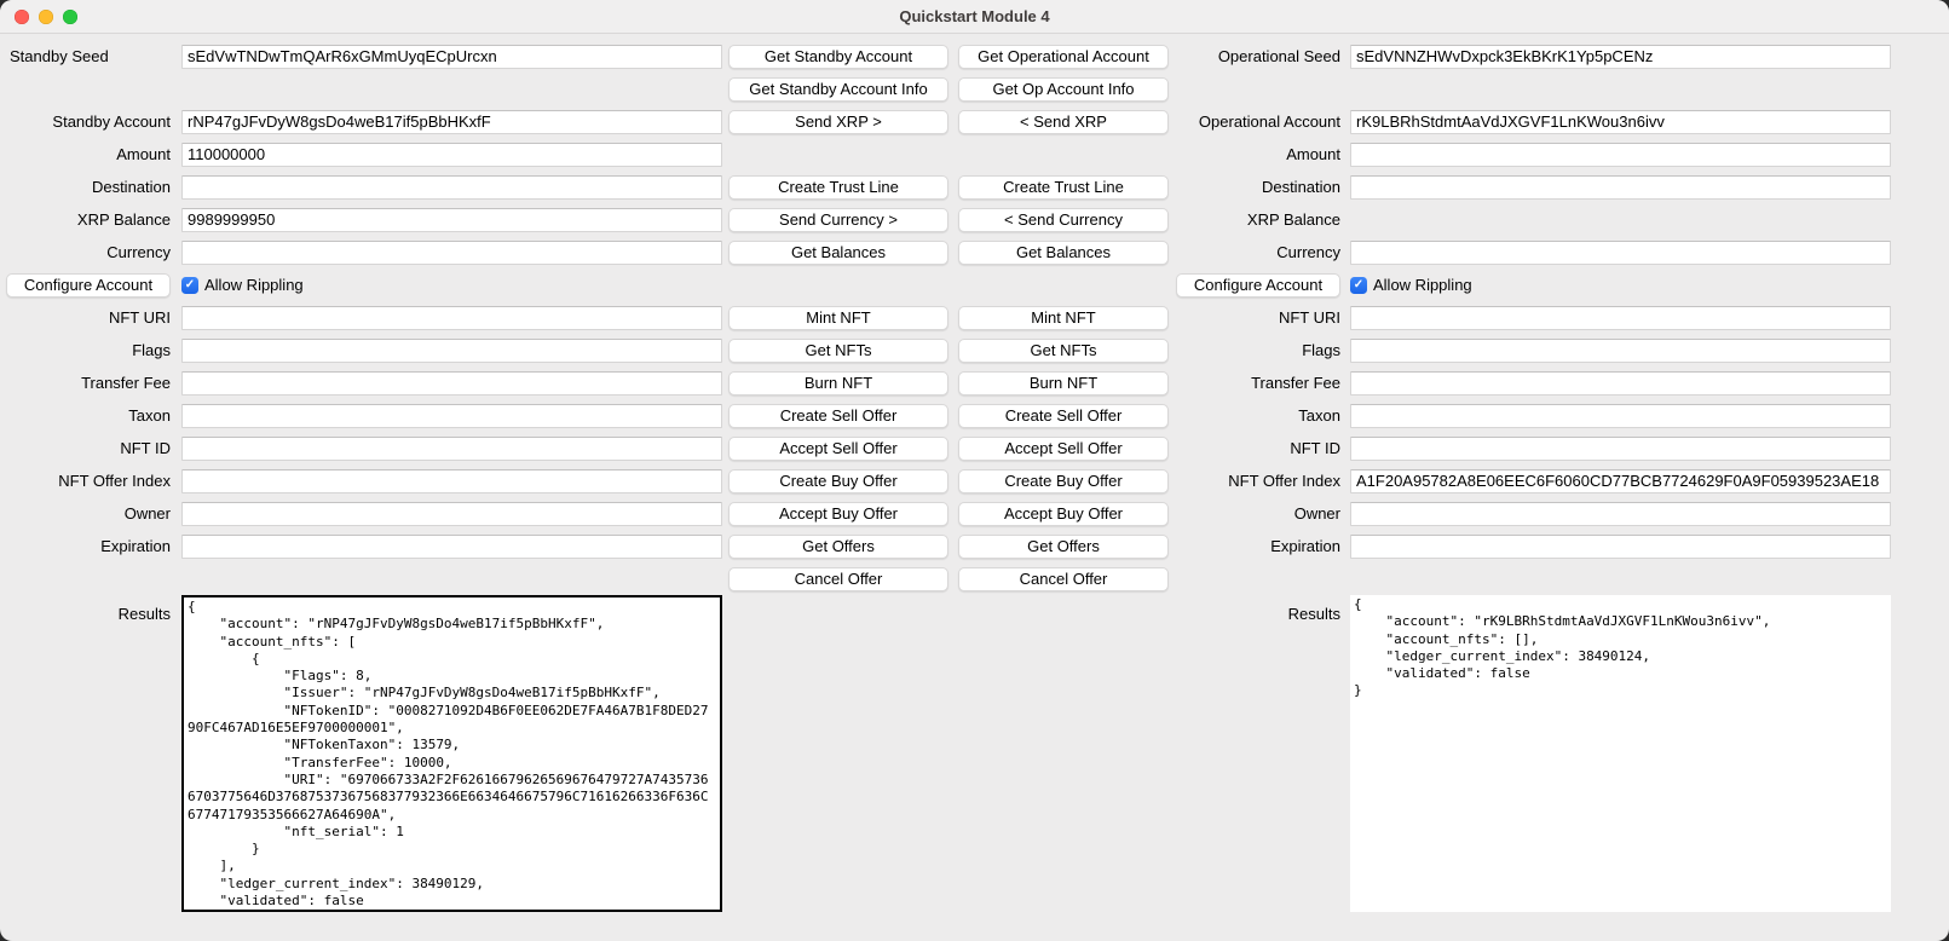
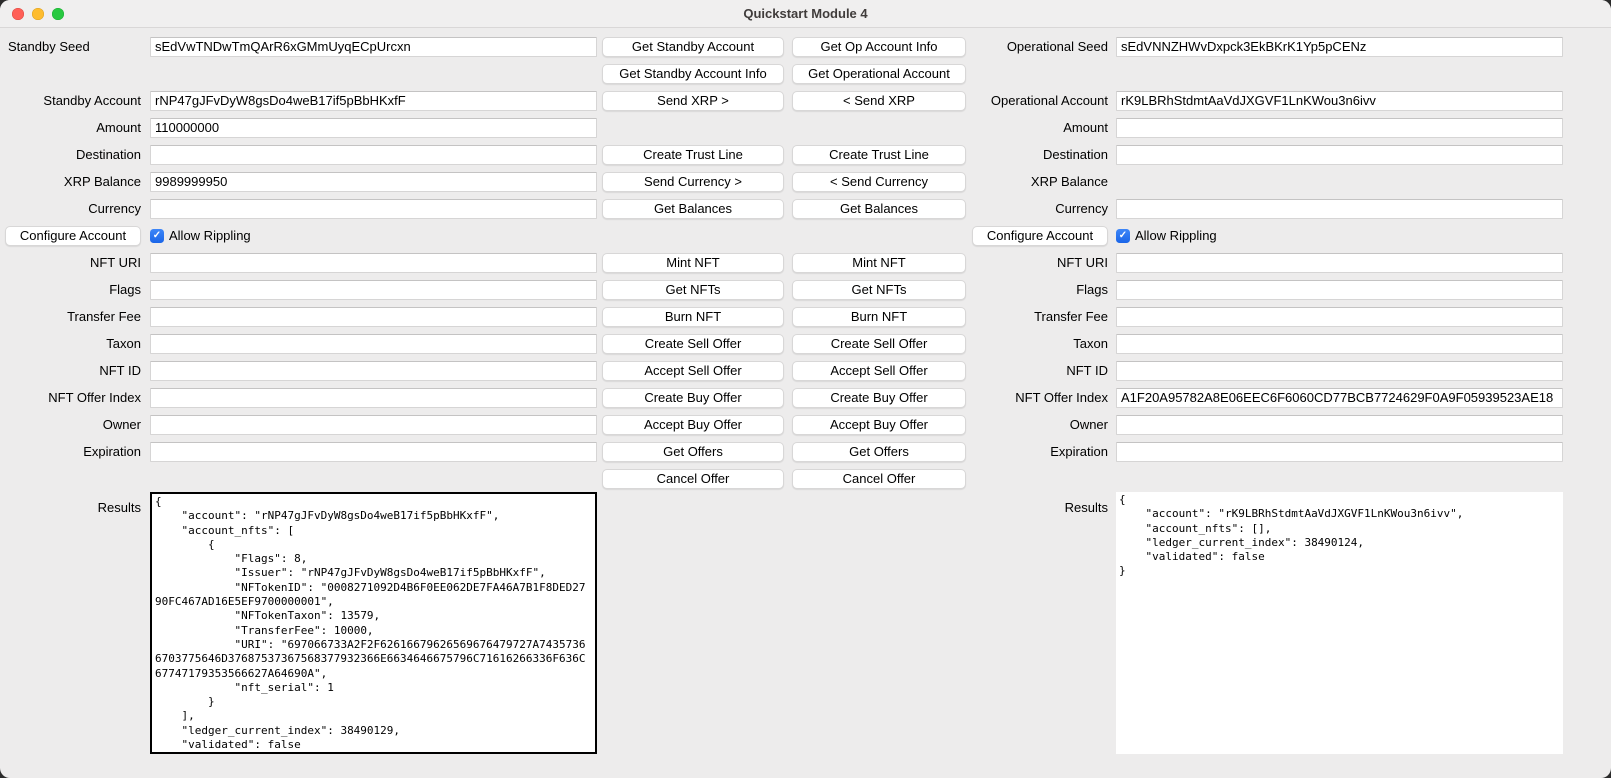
  Quickstart Module 4
  Standby Seed
  sEdVwTNDwTmQArR6xGMmUyqECpUrcxn
  Get Standby Account
- Get Operational Account
+ Get Op Account Info
  Operational Seed
  sEdVNNZHWvDxpck3EkBKrK1Yp5pCENz
  Get Standby Account Info
- Get Op Account Info
+ Get Operational Account
  Standby Account
  rNP47gJFvDyW8gsDo4weB17if5pBbHKxfF
  Send XRP >
  < Send XRP
  Operational Account
  rK9LBRhStdmtAaVdJXGVF1LnKWou3n6ivv
  Amount
  110000000
  Amount
  Destination
  Create Trust Line
  Create Trust Line
  Destination
  XRP Balance
  9989999950
  Send Currency >
  < Send Currency
  XRP Balance
  Currency
  Get Balances
  Get Balances
  Currency
  Configure Account
  ✓
  Allow Rippling
  Configure Account
  ✓
  Allow Rippling
  NFT URI
  Mint NFT
  Mint NFT
  NFT URI
  Flags
  Get NFTs
  Get NFTs
  Flags
  Transfer Fee
  Burn NFT
  Burn NFT
  Transfer Fee
  Taxon
  Create Sell Offer
  Create Sell Offer
  Taxon
  NFT ID
  Accept Sell Offer
  Accept Sell Offer
  NFT ID
  NFT Offer Index
  Create Buy Offer
  Create Buy Offer
  NFT Offer Index
  A1F20A95782A8E06EEC6F6060CD77BCB7724629F0A9F05939523AE18
  Owner
  Accept Buy Offer
  Accept Buy Offer
  Owner
  Expiration
  Get Offers
  Get Offers
  Expiration
  Cancel Offer
  Cancel Offer
  Results
  {
  "account": "rNP47gJFvDyW8gsDo4weB17if5pBbHKxfF",
  "account_nfts": [
  {
  "Flags": 8,
  "Issuer": "rNP47gJFvDyW8gsDo4weB17if5pBbHKxfF",
  "NFTokenID": "0008271092D4B6F0EE062DE7FA46A7B1F8DED27
  90FC467AD16E5EF9700000001",
  "NFTokenTaxon": 13579,
  "TransferFee": 10000,
  "URI": "697066733A2F2F62616679626569676479727A7435736
  6703775646D37687537367568377932366E6634646675796C71616266336F636C
  67747179353566627A64690A",
  "nft_serial": 1
  }
  ],
  "ledger_current_index": 38490129,
  "validated": false
  Results
  {
  "account": "rK9LBRhStdmtAaVdJXGVF1LnKWou3n6ivv",
  "account_nfts": [],
  "ledger_current_index": 38490124,
  "validated": false
  }
